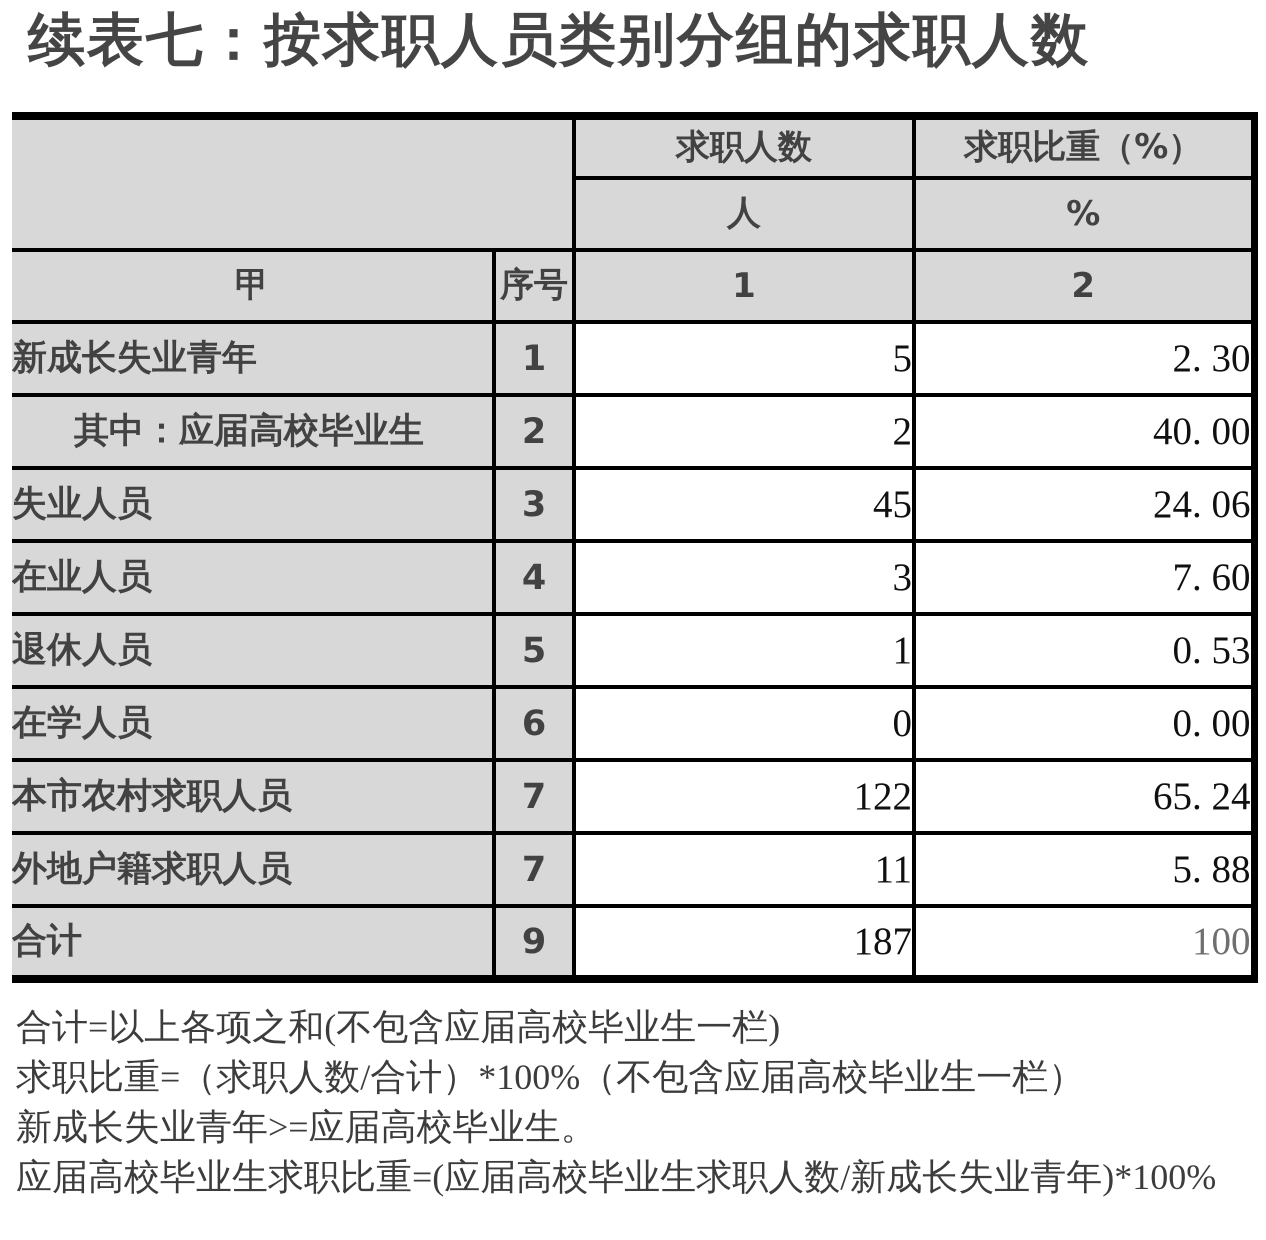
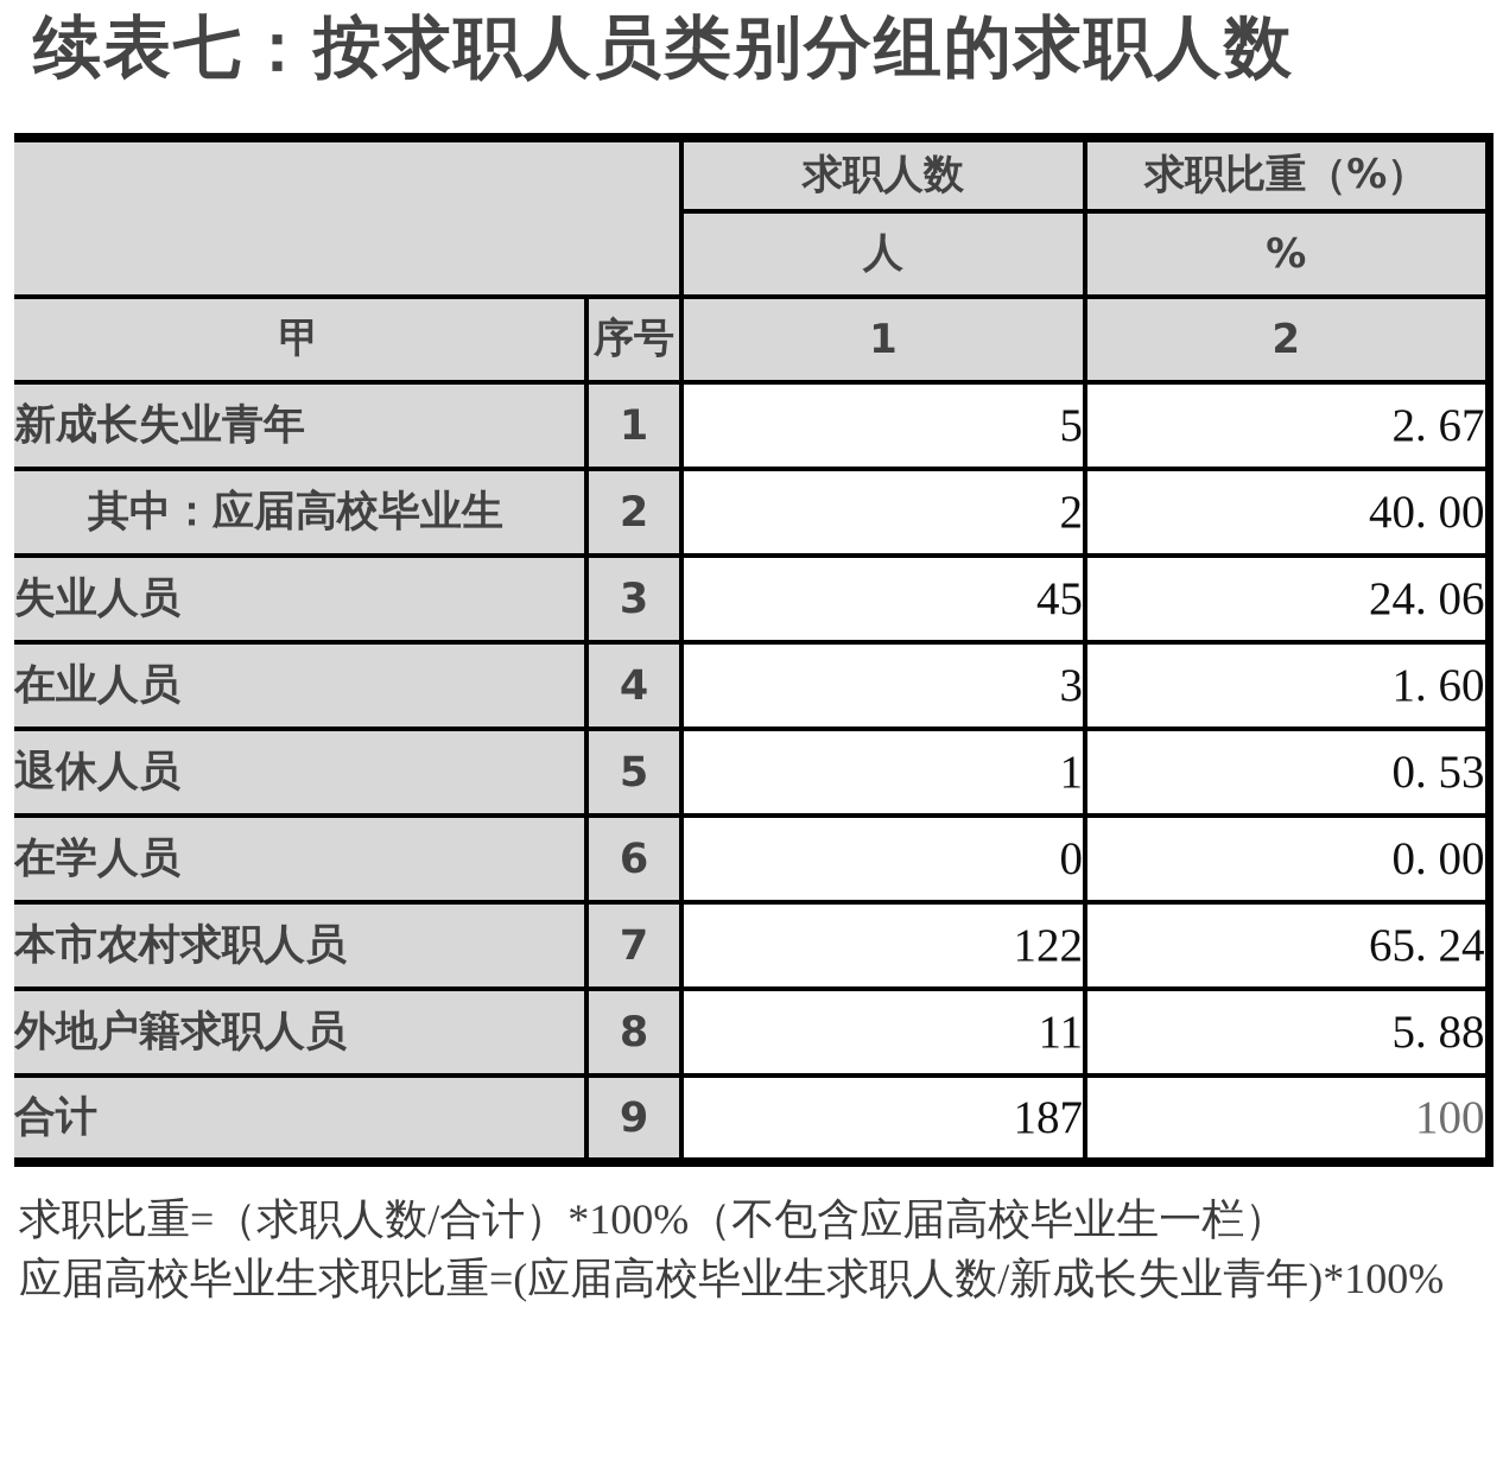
  续表七：按求职人员类别分组的求职人数
  	求职人数	求职比重（%）
  人	%
  甲	序号	1	2
- 新成长失业青年	1	5	2. 30
+ 新成长失业青年	1	5	2. 67
  其中：应届高校毕业生	2	2	40. 00
  失业人员	3	45	24. 06
- 在业人员	4	3	7. 60
+ 在业人员	4	3	1. 60
  退休人员	5	1	0. 53
  在学人员	6	0	0. 00
  本市农村求职人员	7	122	65. 24
- 外地户籍求职人员	7	11	5. 88
+ 外地户籍求职人员	8	11	5. 88
  合计	9	187	100
- 合计=以上各项之和(不包含应届高校毕业生一栏)
  求职比重=（求职人数/合计）*100%（不包含应届高校毕业生一栏）
- 新成长失业青年>=应届高校毕业生。
  应届高校毕业生求职比重=(应届高校毕业生求职人数/新成长失业青年)*100%
